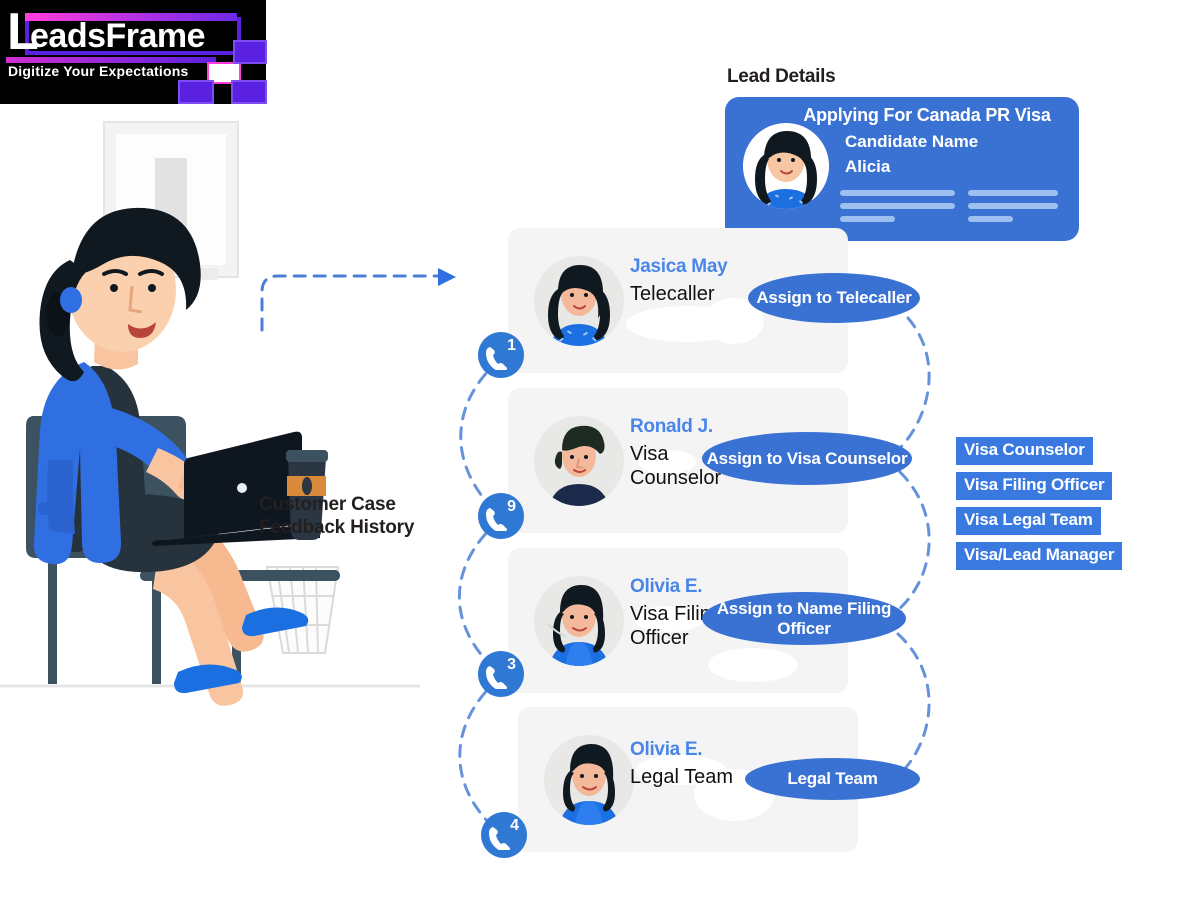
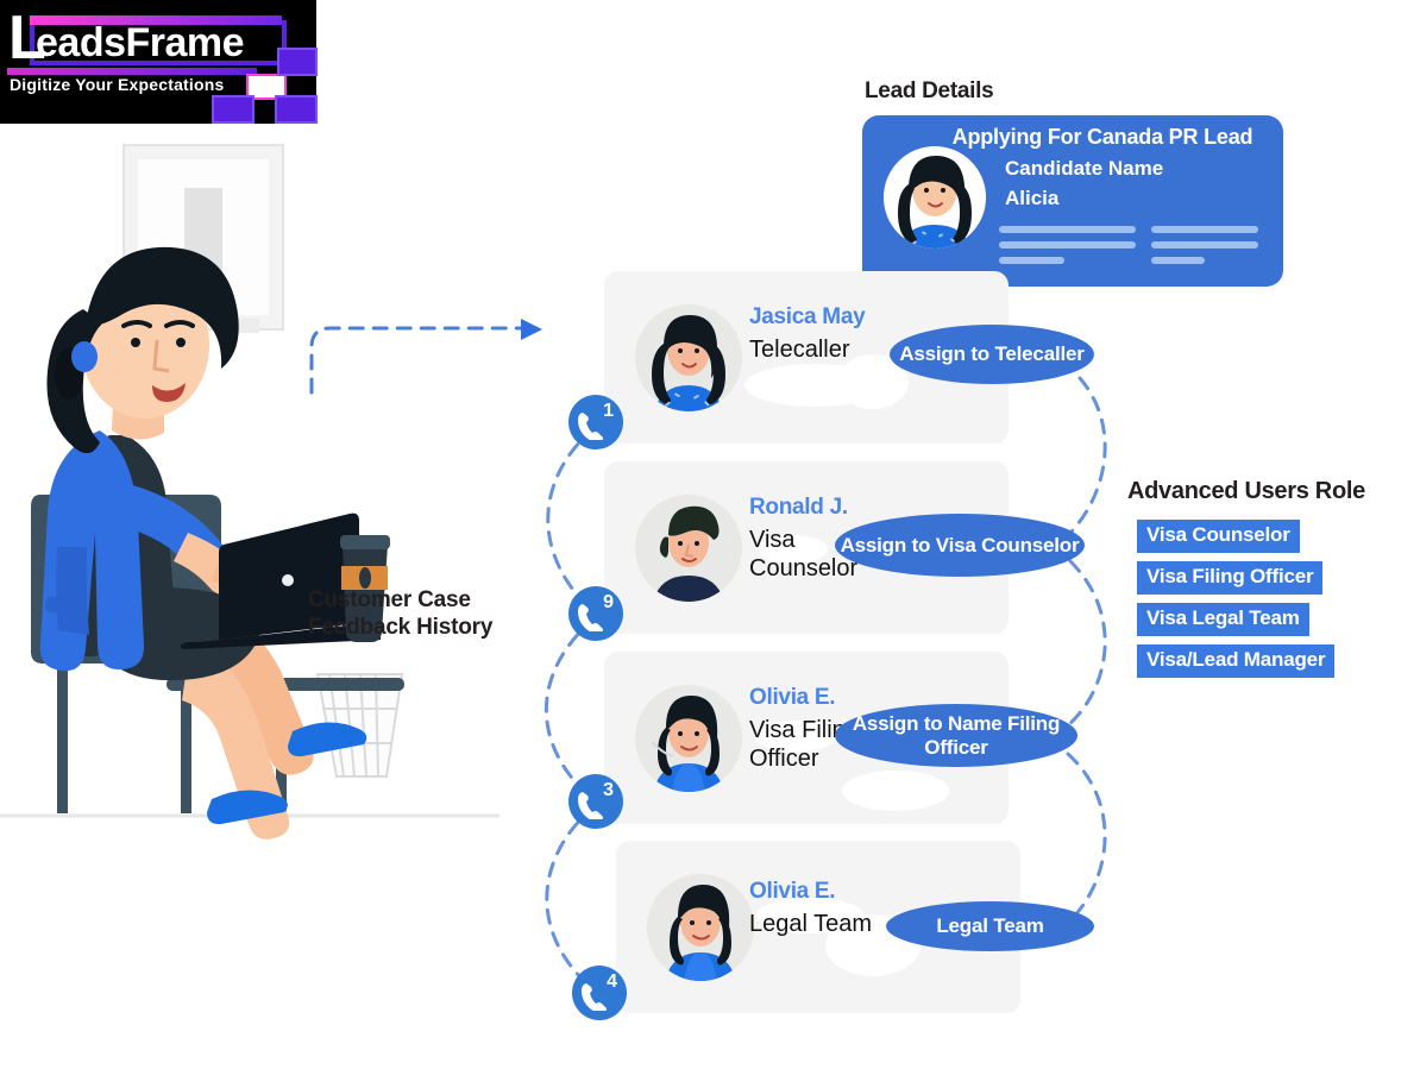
  L
  eadsFrame
  Digitize Your Expectations
  Lead Details
  Customer Case
  Feedback History
+ Advanced Users Role
- Applying For Canada PR Visa
+ Applying For Canada PR Lead
  Candidate Name
  Alicia
  Jasica May
  Telecaller
  Ronald J.
  Visa Counselor
  Olivia E.
  Visa Fili Officer
  Olivia E.
  Legal Team
  Assign to Telecaller
  Assign to Visa Counselor
  Assign to Name Filing Officer
  Legal Team
  1
  9
  3
  4
  Visa Counselor
  Visa Filing Officer
  Visa Legal Team
  Visa/Lead Manager
